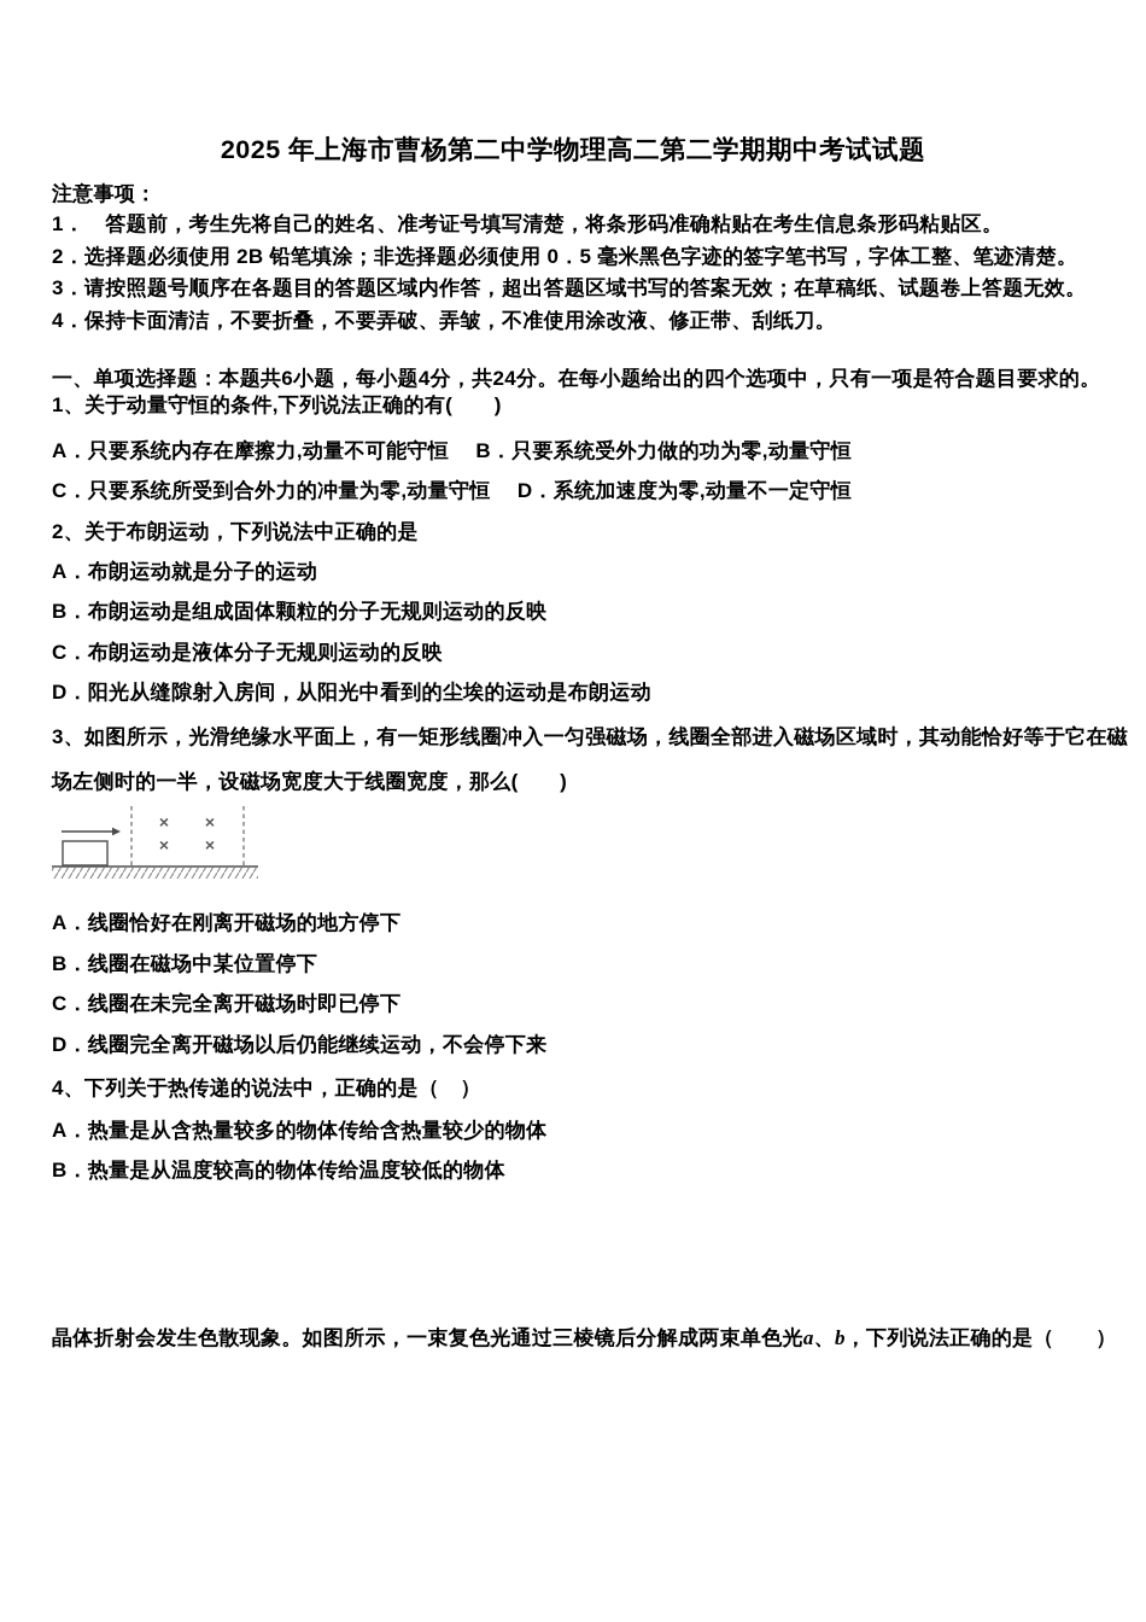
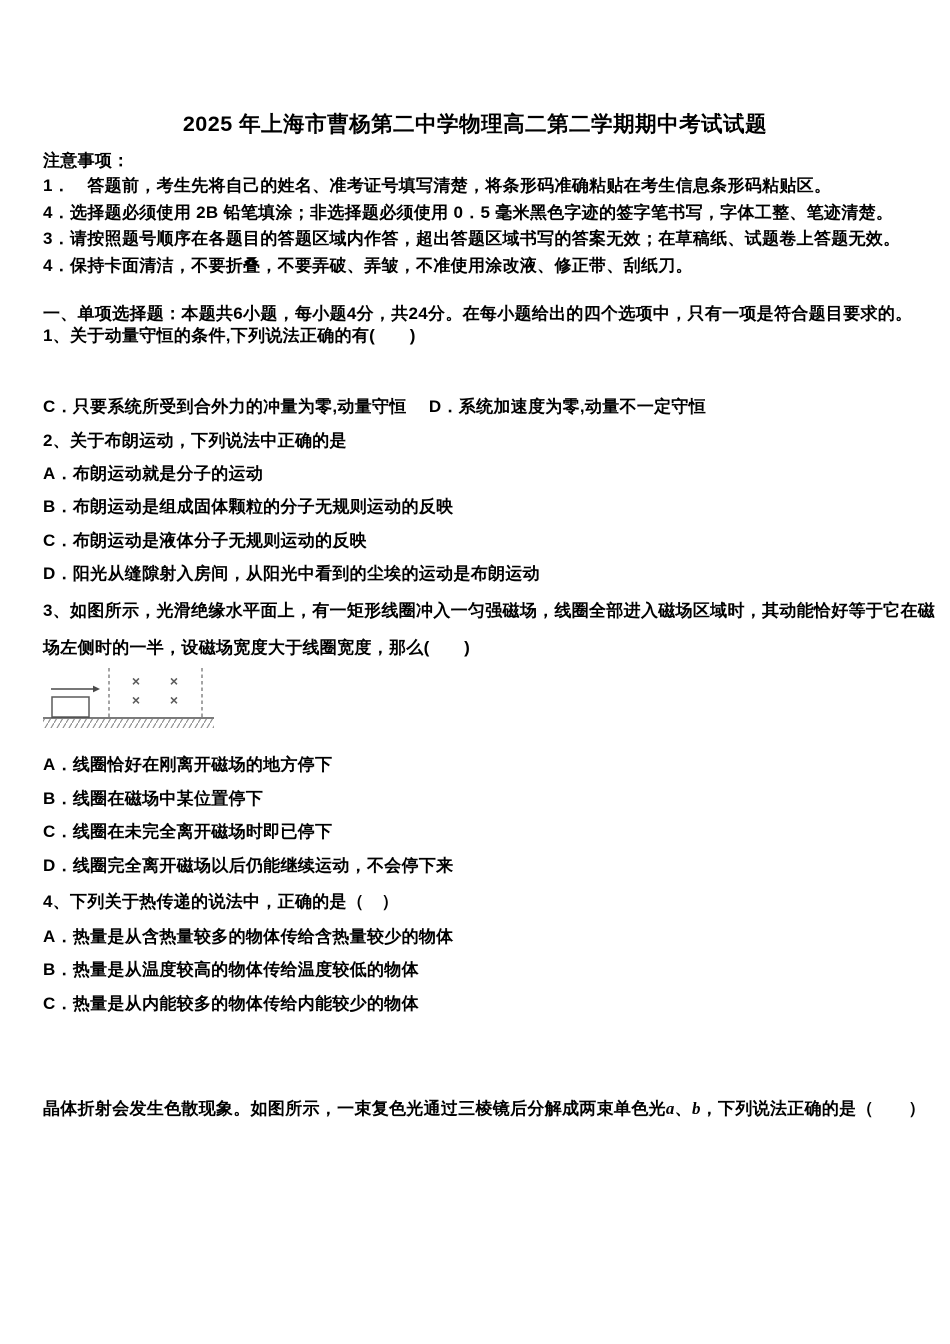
  2025 年上海市曹杨第二中学物理高二第二学期期中考试试题
  注意事项：
  1． 答题前，考生先将自己的姓名、准考证号填写清楚，将条形码准确粘贴在考生信息条形码粘贴区。
- 2．选择题必须使用 2B 铅笔填涂；非选择题必须使用 0．5 毫米黑色字迹的签字笔书写，字体工整、笔迹清楚。
+ 4．选择题必须使用 2B 铅笔填涂；非选择题必须使用 0．5 毫米黑色字迹的签字笔书写，字体工整、笔迹清楚。
  3．请按照题号顺序在各题目的答题区域内作答，超出答题区域书写的答案无效；在草稿纸、试题卷上答题无效。
  4．保持卡面清洁，不要折叠，不要弄破、弄皱，不准使用涂改液、修正带、刮纸刀。
  一、单项选择题：本题共6小题，每小题4分，共24分。在每小题给出的四个选项中，只有一项是符合题目要求的。
  1、关于动量守恒的条件,下列说法正确的有( )
- A．只要系统内存在摩擦力,动量不可能守恒 B．只要系统受外力做的功为零,动量守恒
  C．只要系统所受到合外力的冲量为零,动量守恒 D．系统加速度为零,动量不一定守恒
  2、关于布朗运动，下列说法中正确的是
  A．布朗运动就是分子的运动
  B．布朗运动是组成固体颗粒的分子无规则运动的反映
  C．布朗运动是液体分子无规则运动的反映
  D．阳光从缝隙射入房间，从阳光中看到的尘埃的运动是布朗运动
  3、如图所示，光滑绝缘水平面上，有一矩形线圈冲入一匀强磁场，线圈全部进入磁场区域时，其动能恰好等于它在磁
  场左侧时的一半，设磁场宽度大于线圈宽度，那么( )
  ×
  ×
  ×
  ×
  A．线圈恰好在刚离开磁场的地方停下
  B．线圈在磁场中某位置停下
  C．线圈在未完全离开磁场时即已停下
  D．线圈完全离开磁场以后仍能继续运动，不会停下来
  4、下列关于热传递的说法中，正确的是（ ）
  A．热量是从含热量较多的物体传给含热量较少的物体
  B．热量是从温度较高的物体传给温度较低的物体
+ C．热量是从内能较多的物体传给内能较少的物体
  晶体折射会发生色散现象。如图所示，一束复色光通过三棱镜后分解成两束单色光a、b，下列说法正确的是（ ）
